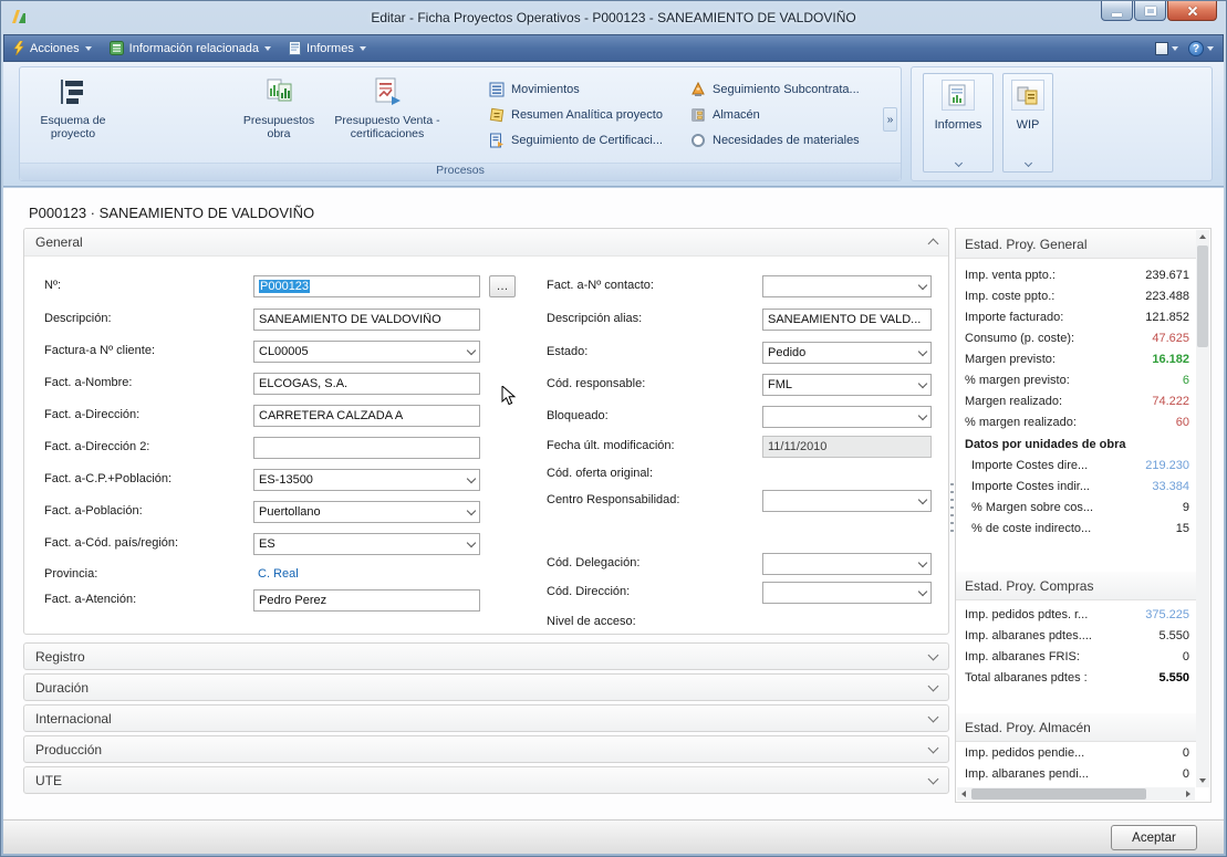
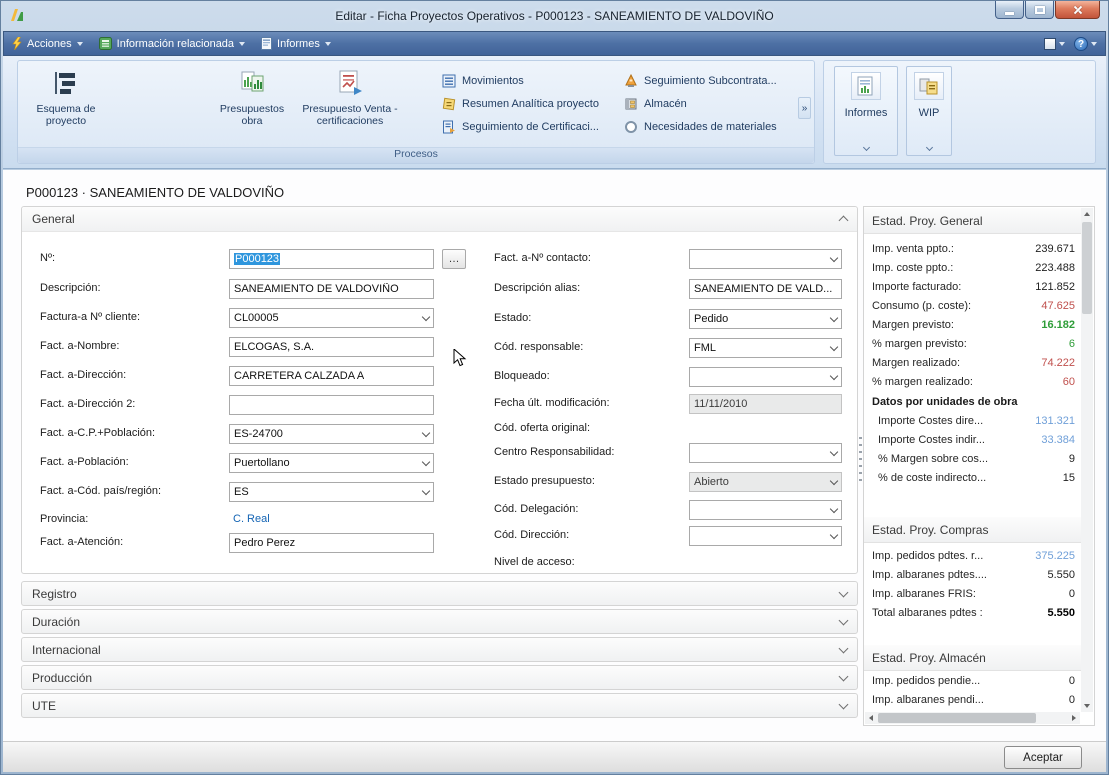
  Editar - Ficha Proyectos Operativos - P000123 - SANEAMIENTO DE VALDOVIÑO
  Acciones
  Información relacionada
  Informes
  ?
  Esquema de proyecto
  Presupuestos obra
  Presupuesto Venta - certificaciones
  Movimientos
  Resumen Analítica proyecto
  Seguimiento de Certificaci...
  Seguimiento Subcontrata...
  Almacén
  Necesidades de materiales
  »
  Procesos
  Informes
  WIP
  P000123 · SANEAMIENTO DE VALDOVIÑO
  General
  Nº:
  P000123
  …
  Descripción:
  SANEAMIENTO DE VALDOVIÑO
  Factura-a Nº cliente:
  CL00005
  Fact. a-Nombre:
  ELCOGAS, S.A.
  Fact. a-Dirección:
  CARRETERA CALZADA A
  Fact. a-Dirección 2:
  Fact. a-C.P.+Población:
- ES-13500
+ ES-24700
  Fact. a-Población:
  Puertollano
  Fact. a-Cód. país/región:
  ES
  Provincia:
  C. Real
  Fact. a-Atención:
  Pedro Perez
  Fact. a-Nº contacto:
  Descripción alias:
  SANEAMIENTO DE VALD...
  Estado:
  Pedido
  Cód. responsable:
  FML
  Bloqueado:
  Fecha últ. modificación:
  11/11/2010
  Cód. oferta original:
  Centro Responsabilidad:
+ Estado presupuesto:
+ Abierto
  Cód. Delegación:
  Cód. Dirección:
  Nivel de acceso:
  Registro
  Duración
  Internacional
  Producción
  UTE
  Estad. Proy. General
  Imp. venta ppto.:
  239.671
  Imp. coste ppto.:
  223.488
  Importe facturado:
  121.852
  Consumo (p. coste):
  47.625
  Margen previsto:
  16.182
  % margen previsto:
  6
  Margen realizado:
  74.222
  % margen realizado:
  60
  Datos por unidades de obra
  Importe Costes dire...
- 219.230
+ 131.321
  Importe Costes indir...
  33.384
  % Margen sobre cos...
  9
  % de coste indirecto...
  15
  Estad. Proy. Compras
  Imp. pedidos pdtes. r...
  375.225
  Imp. albaranes pdtes....
  5.550
  Imp. albaranes FRIS:
  0
  Total albaranes pdtes :
  5.550
  Estad. Proy. Almacén
  Imp. pedidos pendie...
  0
  Imp. albaranes pendi...
  0
  Aceptar
